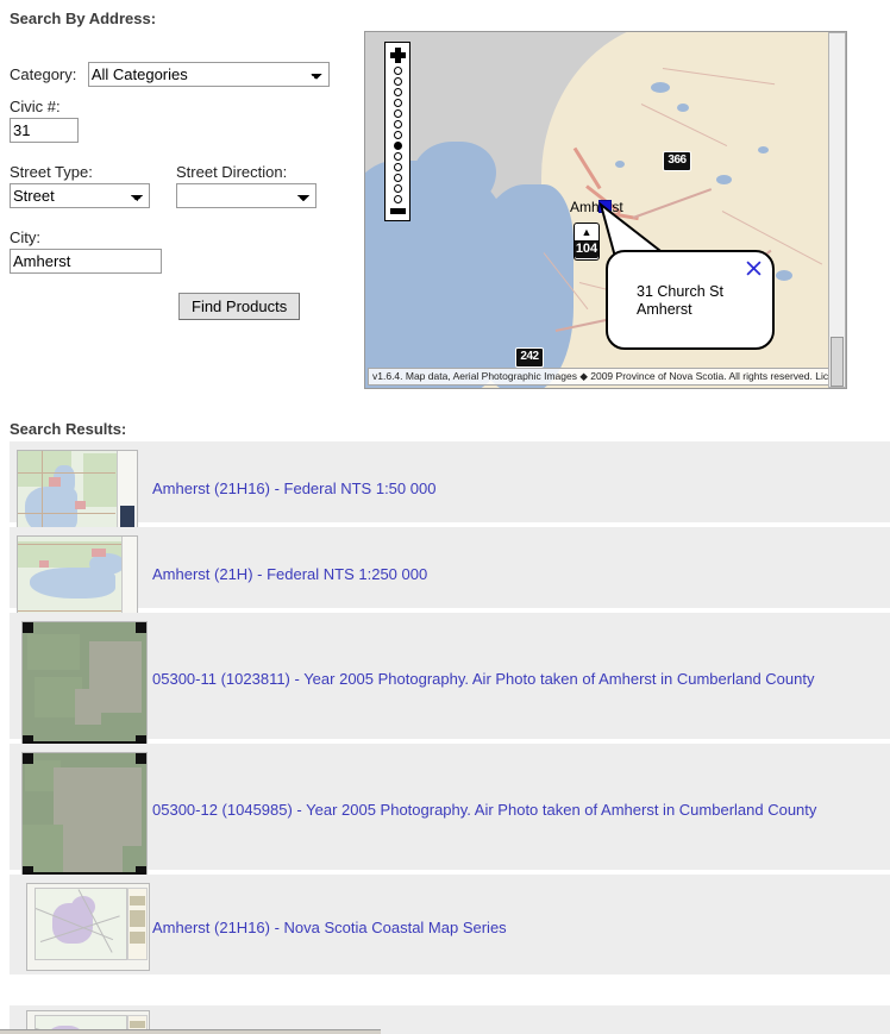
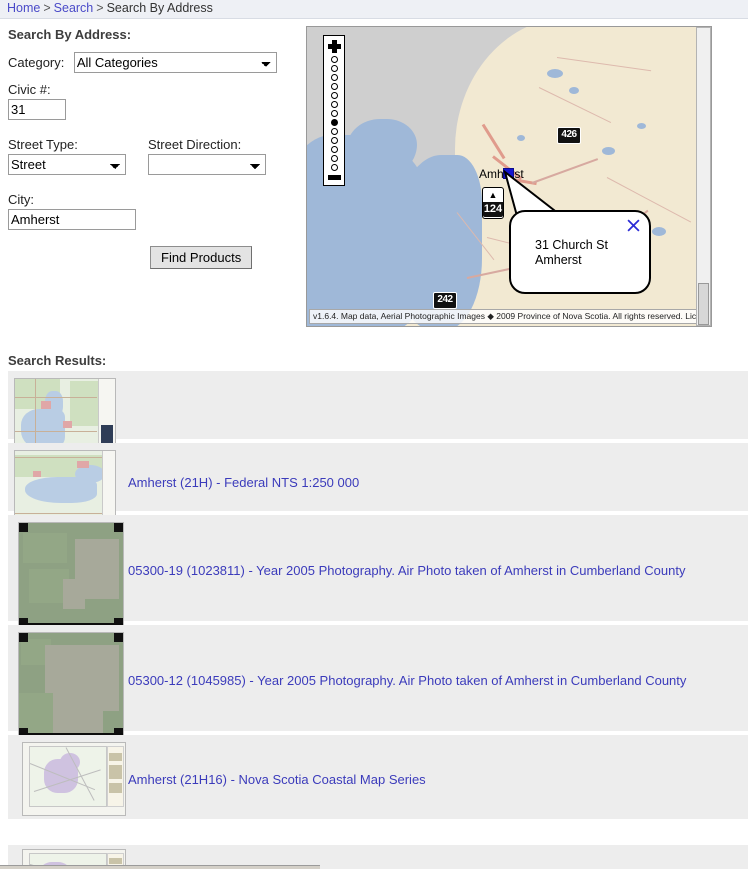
+ Home > Search > Search By Address
  Search By Address:
  Category: All Categories
  Civic #:
  31
  Street Type:
  Street
  Street Direction:
  City:
  Amherst
  Find Products
- 366
+ 426
  242
  ▲
- 104
+ 124
  Amhst
  31 Church St
  Amherst
  v1.6.4. Map data, Aerial Photographic Images ◆ 2009 Province of Nova Scotia. All rights reserved. Lic
  Search Results:
- Amherst (21H16) - Federal NTS 1:50 000
  Amherst (21H) - Federal NTS 1:250 000
- 05300-11 (1023811) - Year 2005 Photography. Air Photo taken of Amherst in Cumberland County
+ 05300-19 (1023811) - Year 2005 Photography. Air Photo taken of Amherst in Cumberland County
  05300-12 (1045985) - Year 2005 Photography. Air Photo taken of Amherst in Cumberland County
  Amherst (21H16) - Nova Scotia Coastal Map Series
